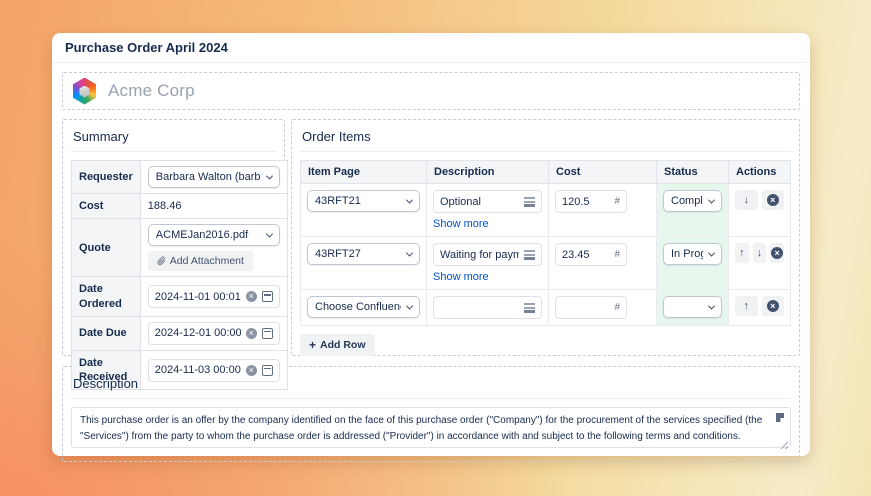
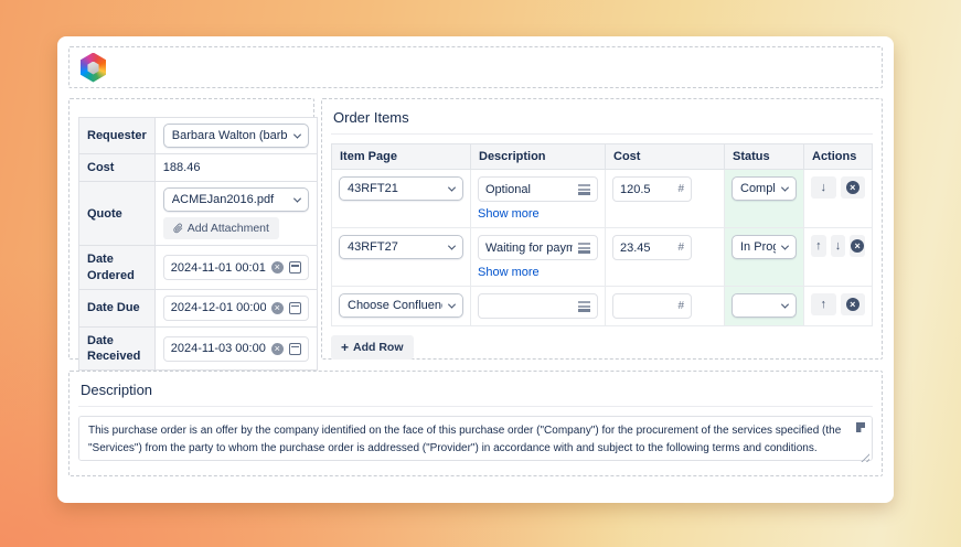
- Purchase Order April 2024
- Acme Corp
- Summary
  Requester	Barbara Walton (barb
  Cost	188.46
  Quote	ACMEJan2016.pdf Add Attachment
  Date Ordered	2024-11-01 00:01 ×
  Date Due	2024-12-01 00:00 ×
  Date Received	2024-11-03 00:00 ×
  Order Items
  Item Page	Description	Cost	Status	Actions
  43RFT21	Optional Show more	120.5 #	Compl	↓ ×
  43RFT27	Waiting for paym Show more	23.45 #	In Pro	↑ ↓ ×
  Choose Confluen		#		↑ ×
  +
  Add Row
  Description
